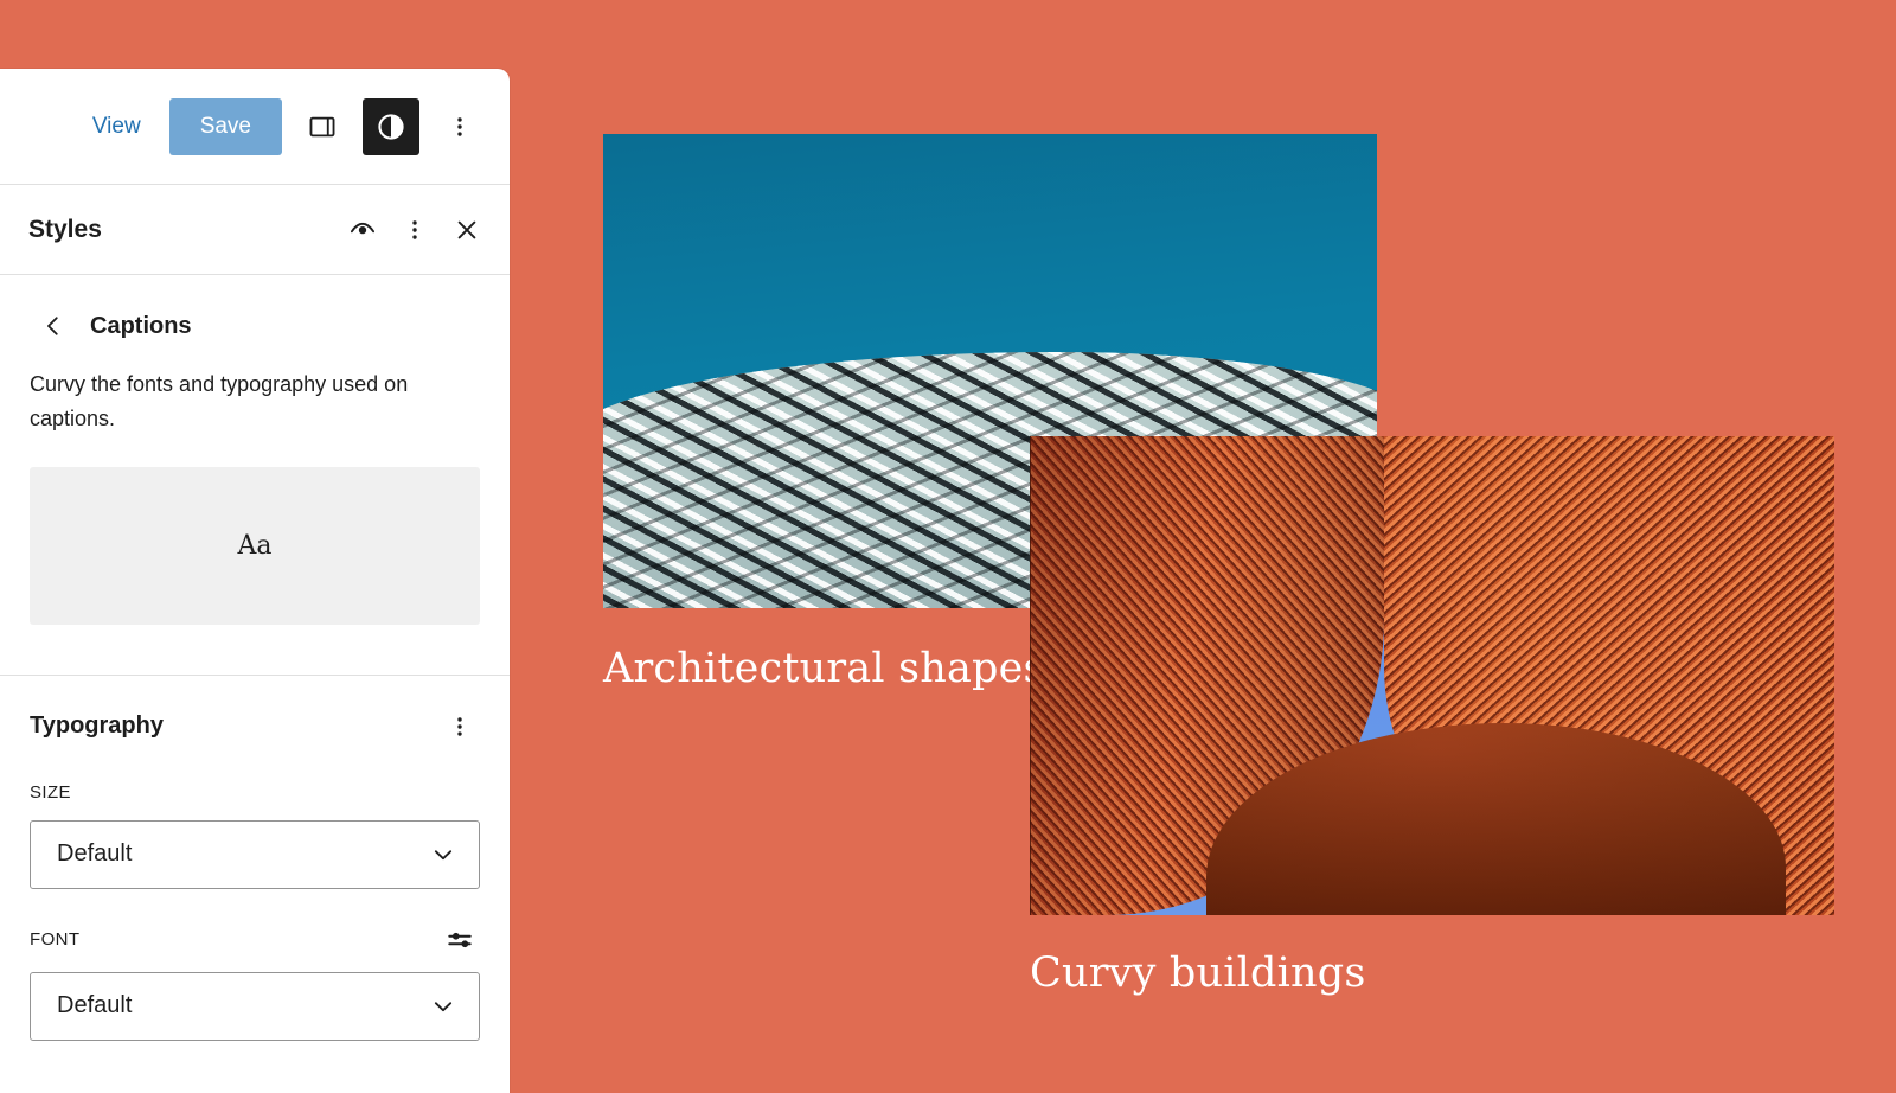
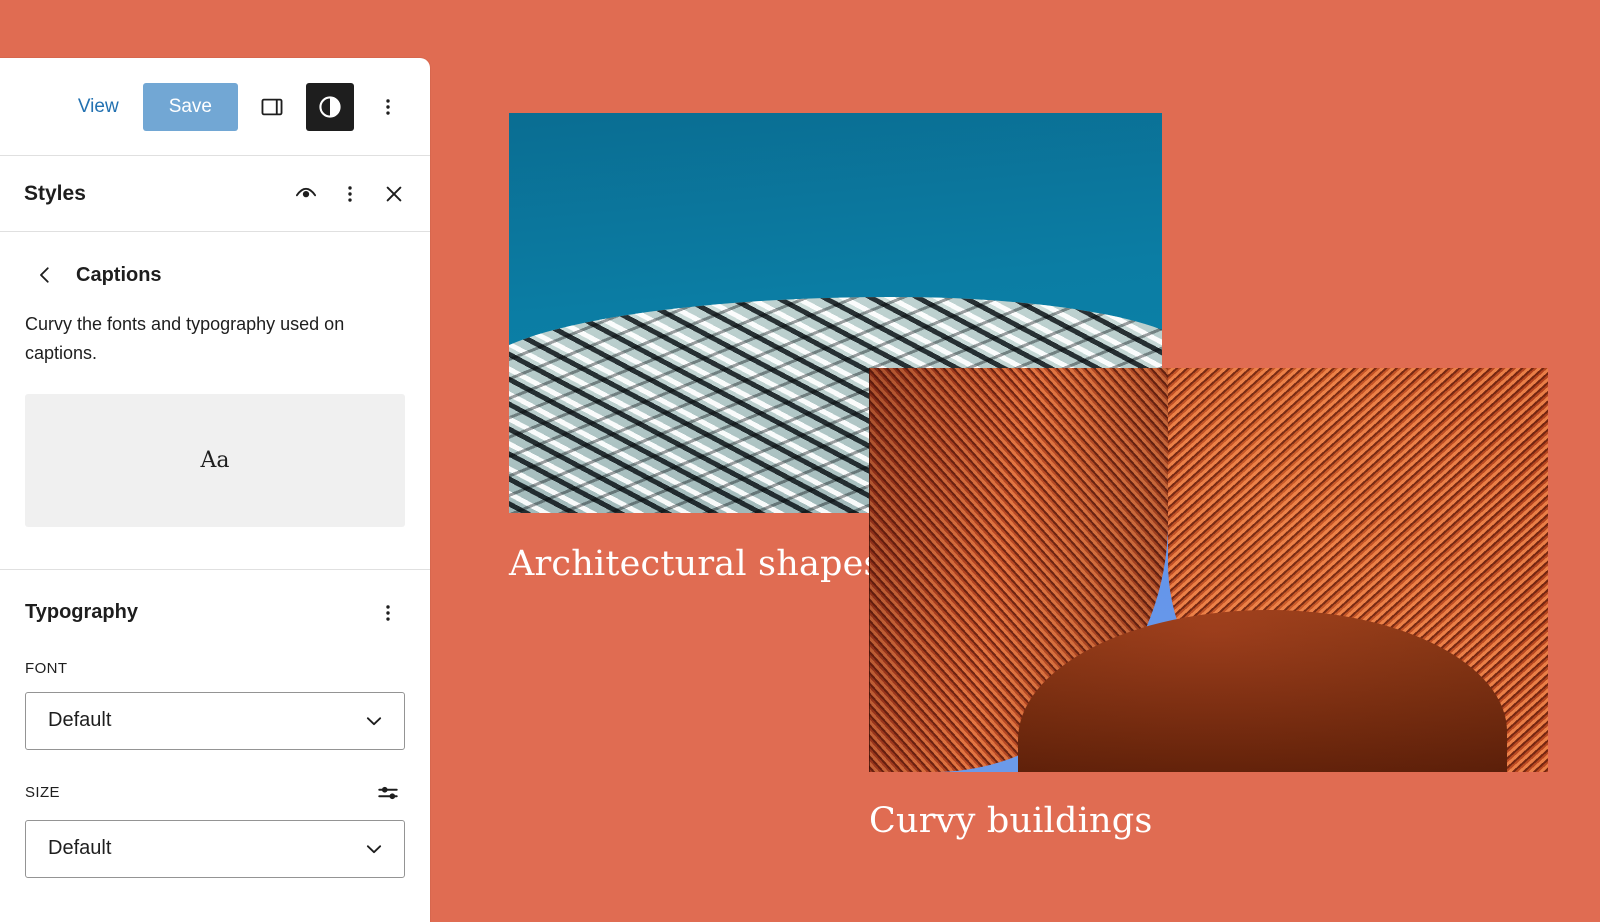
  Architectural shape
  Curvy buildings
  View
  Save
  Styles
  Captions
  Curvy the fonts and typography used on captions.
  Aa
  Typography
- SIZE
+ FONT
  Default
- FONT
+ SIZE
  Default
